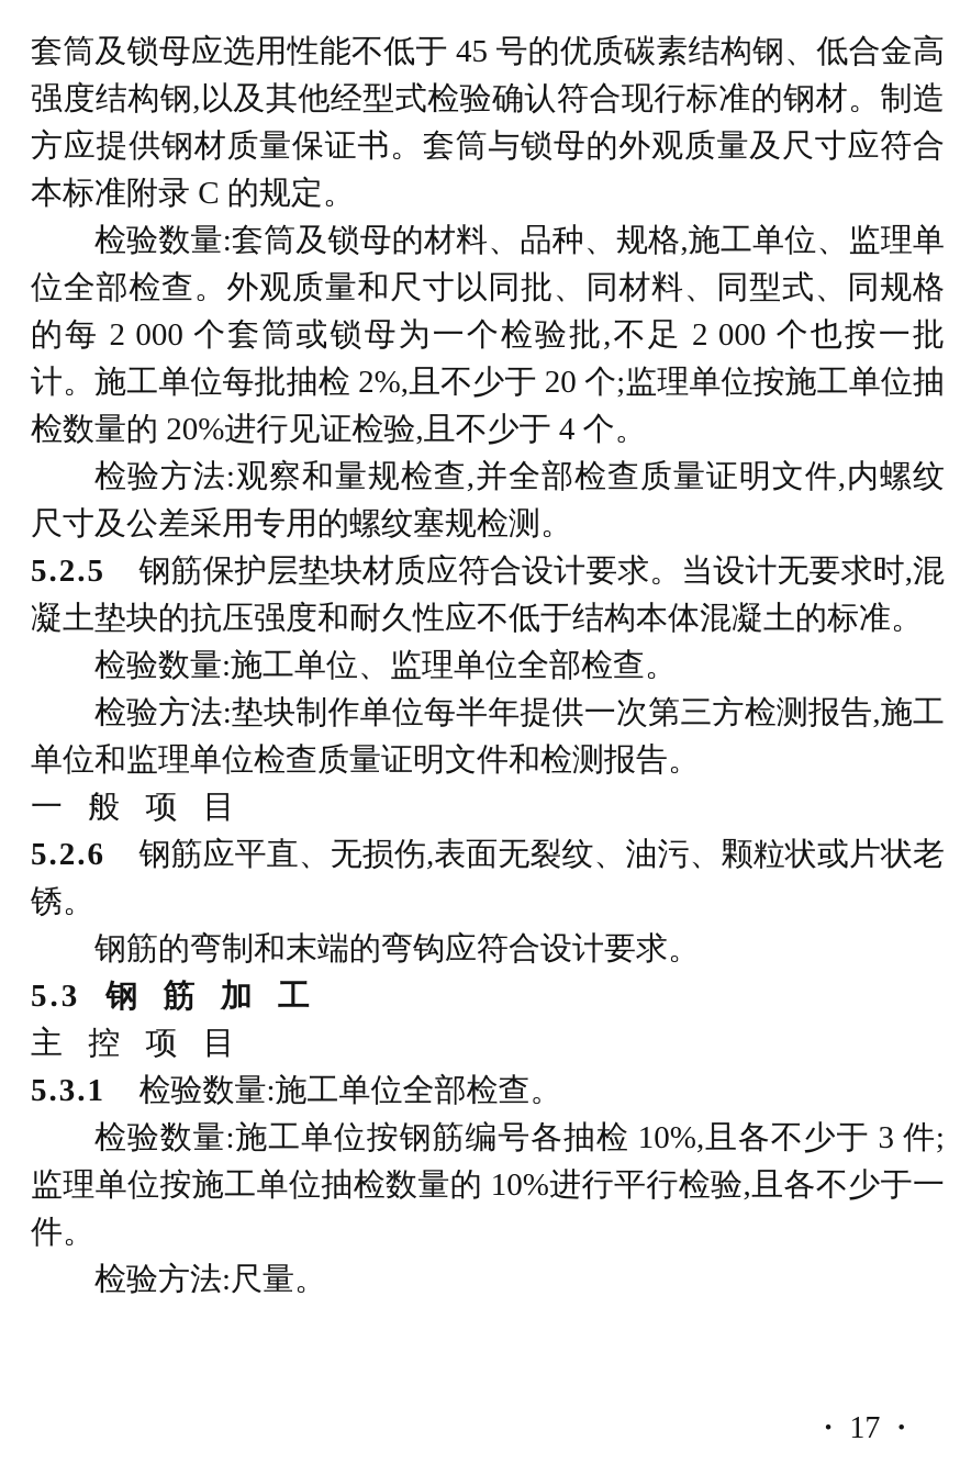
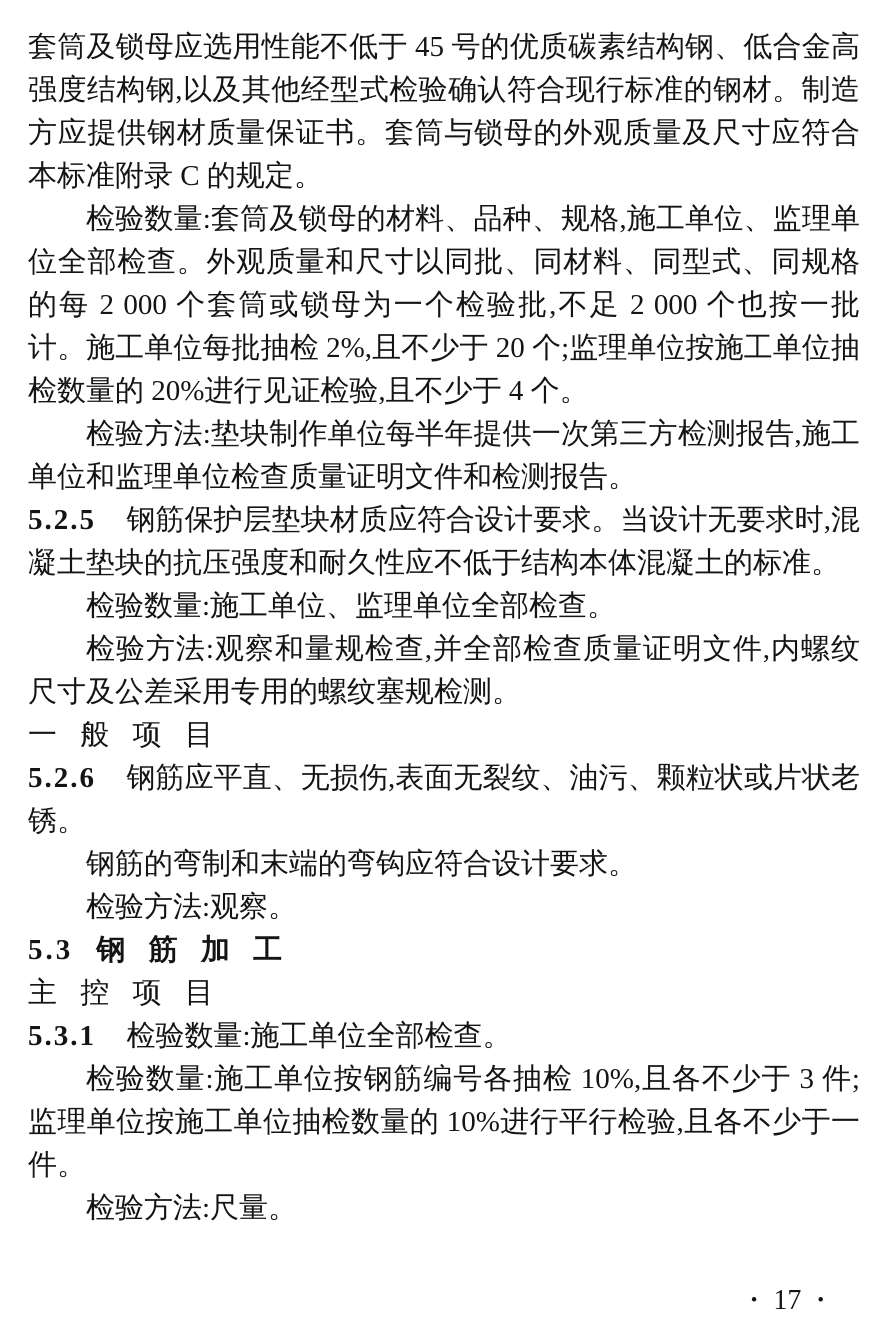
  套筒及锁母应选用性能不低于 45 号的优质碳素结构钢、低合金高强度结构钢,以及其他经型式检验确认符合现行标准的钢材。制造方应提供钢材质量保证书。套筒与锁母的外观质量及尺寸应符合本标准附录 C 的规定。
  检验数量:套筒及锁母的材料、品种、规格,施工单位、监理单位全部检查。外观质量和尺寸以同批、同材料、同型式、同规格的每 2 000 个套筒或锁母为一个检验批,不足 2 000 个也按一批计。施工单位每批抽检 2%,且不少于 20 个;监理单位按施工单位抽检数量的 20%进行见证检验,且不少于 4 个。
- 检验方法:观察和量规检查,并全部检查质量证明文件,内螺纹尺寸及公差采用专用的螺纹塞规检测。
+ 检验方法:垫块制作单位每半年提供一次第三方检测报告,施工单位和监理单位检查质量证明文件和检测报告。
  5.2.5 钢筋保护层垫块材质应符合设计要求。当设计无要求时,混凝土垫块的抗压强度和耐久性应不低于结构本体混凝土的标准。
  检验数量:施工单位、监理单位全部检查。
- 检验方法:垫块制作单位每半年提供一次第三方检测报告,施工单位和监理单位检查质量证明文件和检测报告。
+ 检验方法:观察和量规检查,并全部检查质量证明文件,内螺纹尺寸及公差采用专用的螺纹塞规检测。
  一 般 项 目
  5.2.6 钢筋应平直、无损伤,表面无裂纹、油污、颗粒状或片状老锈。
  钢筋的弯制和末端的弯钩应符合设计要求。
+ 检验方法:观察。
  5.3 钢 筋 加 工
  主 控 项 目
  5.3.1 检验数量:施工单位全部检查。
  检验数量:施工单位按钢筋编号各抽检 10%,且各不少于 3 件;监理单位按施工单位抽检数量的 10%进行平行检验,且各不少于一件。
  检验方法:尺量。
  • 17 •
